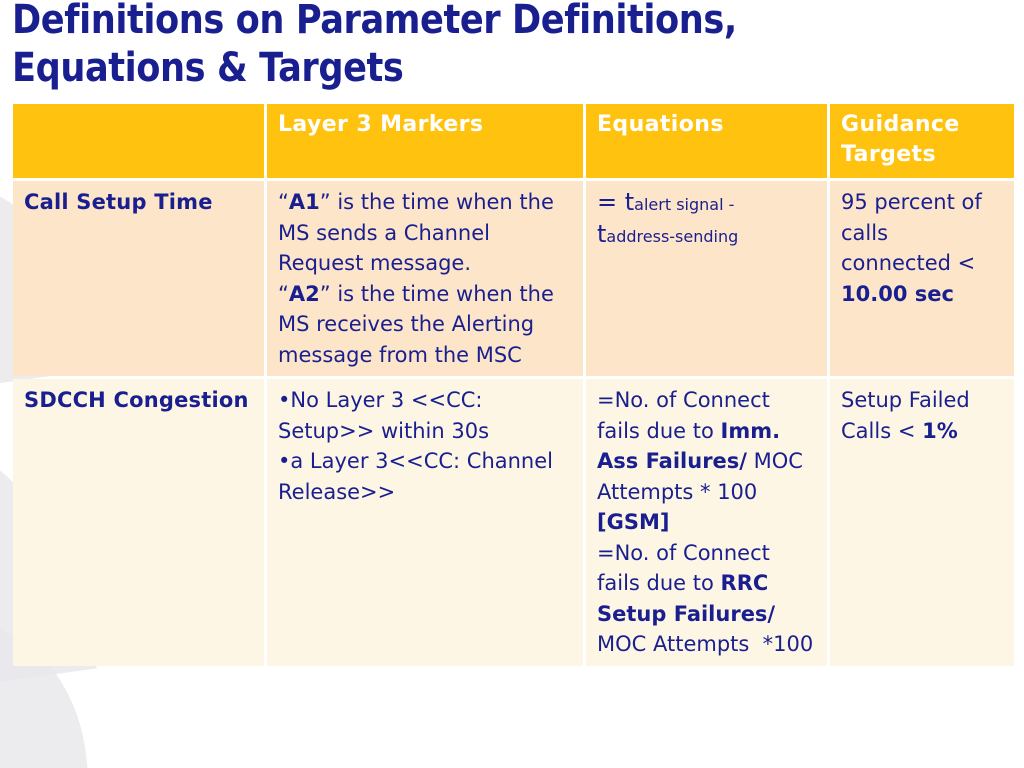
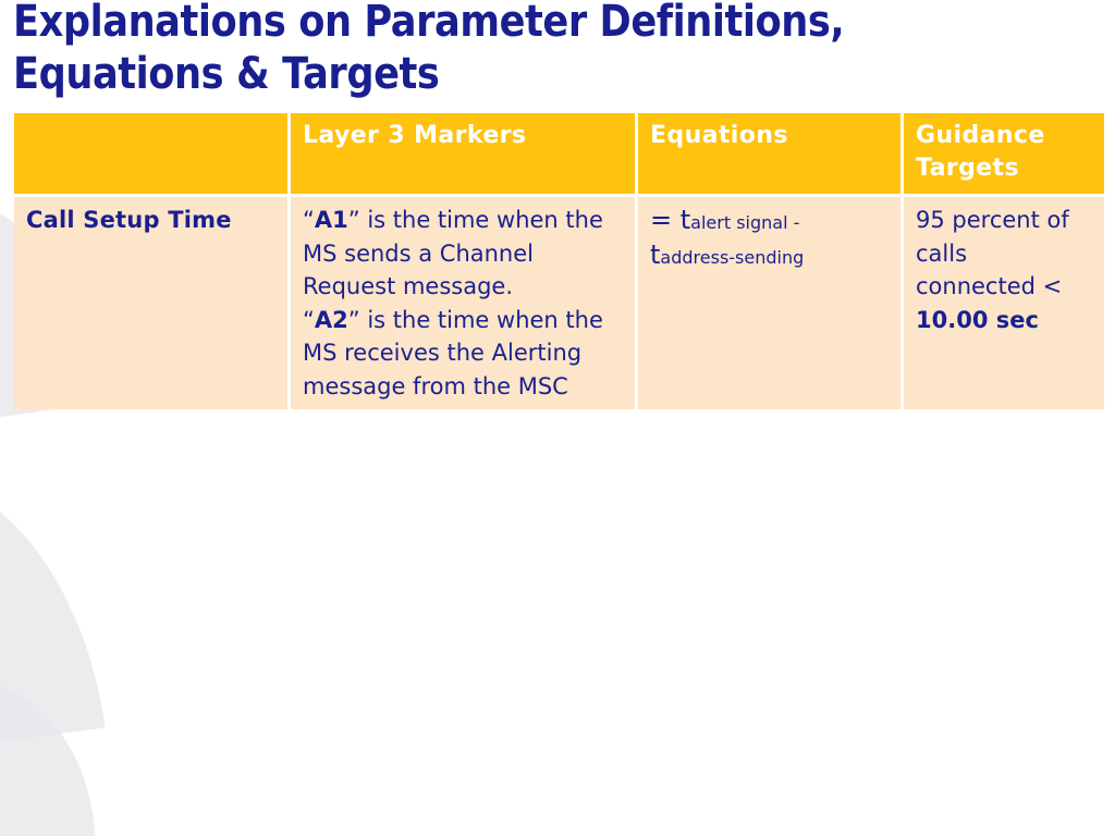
- Definitions on Parameter Definitions, Equations & Targets
+ Explanations on Parameter Definitions, Equations & Targets
  	Layer 3 Markers	Equations	Guidance Targets
  Call Setup Time	“A1” is the time when the MS sends a Channel Request message. “A2” is the time when the MS receives the Alerting message from the MSC	= talert signal - taddress-sending	95 percent of calls connected < 10.00 sec
- SDCCH Congestion	•No Layer 3 <<CC: Setup>> within 30s •a Layer 3<<CC: Channel Release>>	=No. of Connect fails due to Imm. Ass Failures/ MOC Attempts * 100 [GSM] =No. of Connect fails due to RRC Setup Failures/ MOC Attempts *100	Setup Failed Calls < 1%
